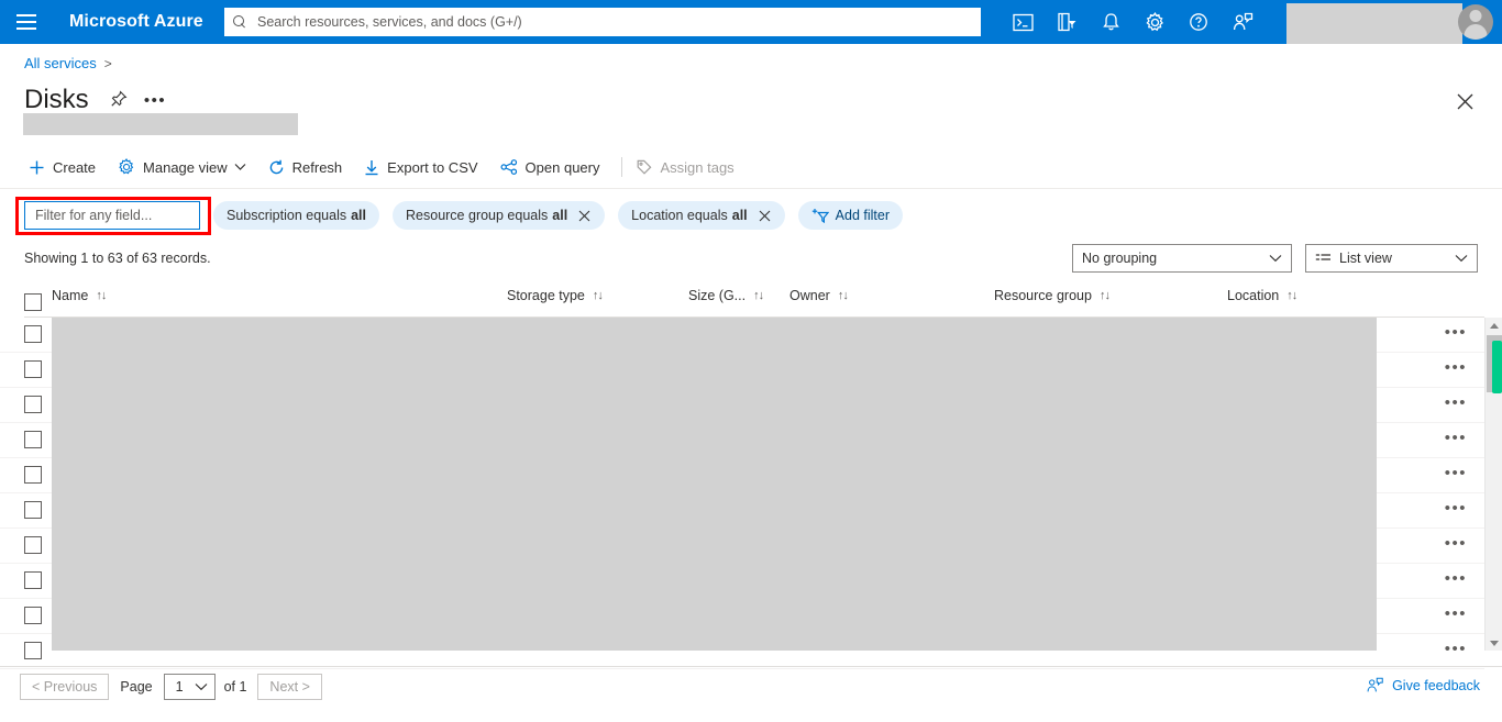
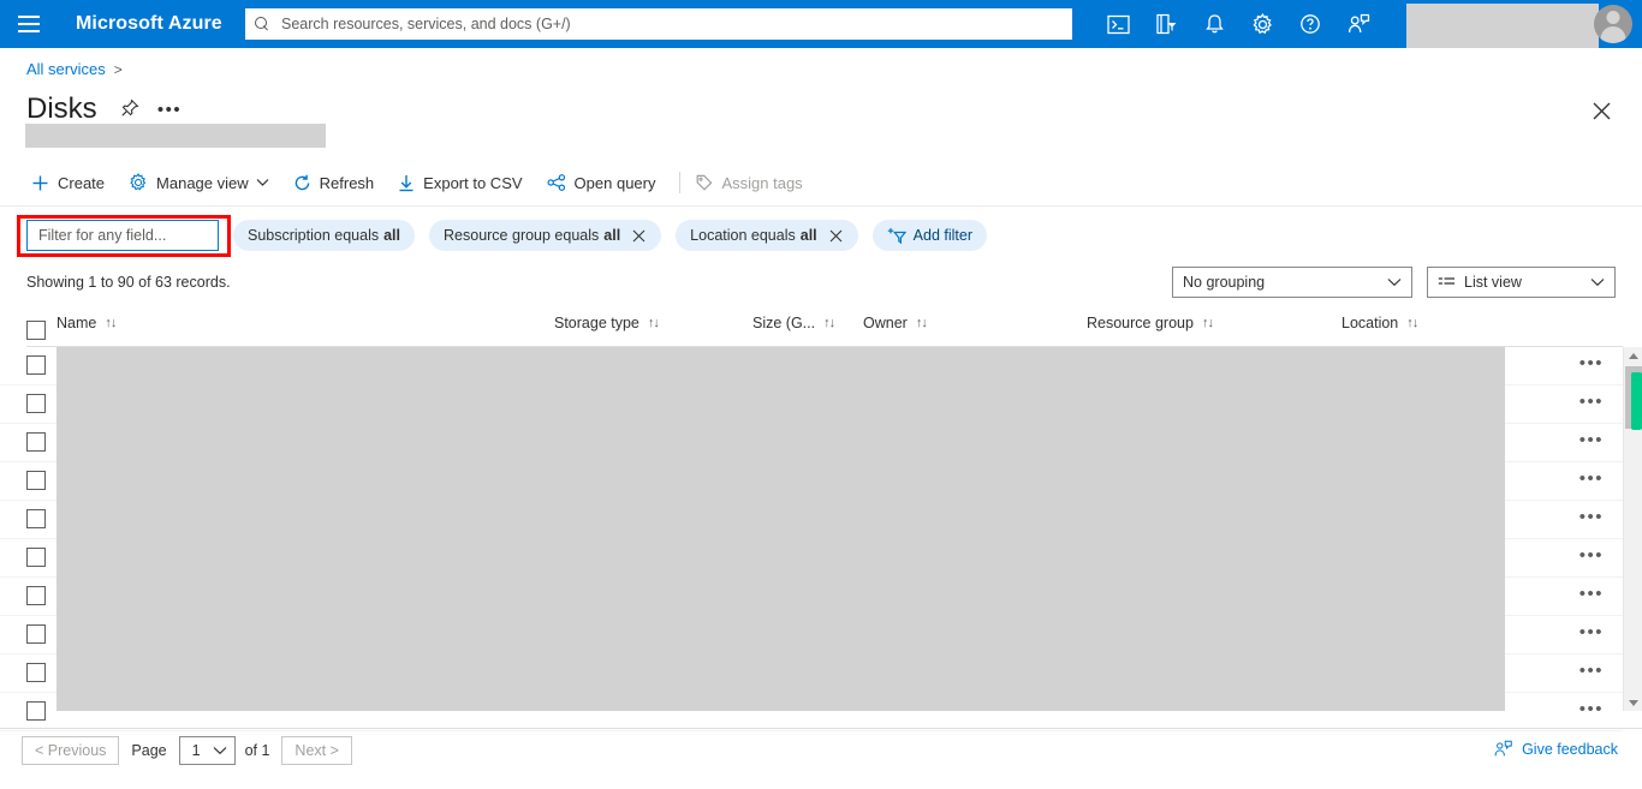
  Microsoft Azure
  Search resources, services, and docs (G+/)
  All services
  >
  Disks
  •••
  Create
  Manage view
  Refresh
  Export to CSV
  Open query
  Assign tags
  Filter for any field...
  Subscription equals
  all
  Resource group equals
  all
  Location equals
  all
  Add filter
- Showing 1 to 63 of 63 records.
+ Showing 1 to 90 of 63 records.
  No grouping
  List view
  Name
  ↑↓
  Storage type
  ↑↓
  Size (G...
  ↑↓
  Owner
  ↑↓
  Resource group
  ↑↓
  Location
  ↑↓
  •••
  •••
  •••
  •••
  •••
  •••
  •••
  •••
  •••
  •••
  < Previous
  Page
  1
  of 1
  Next >
  Give feedback
